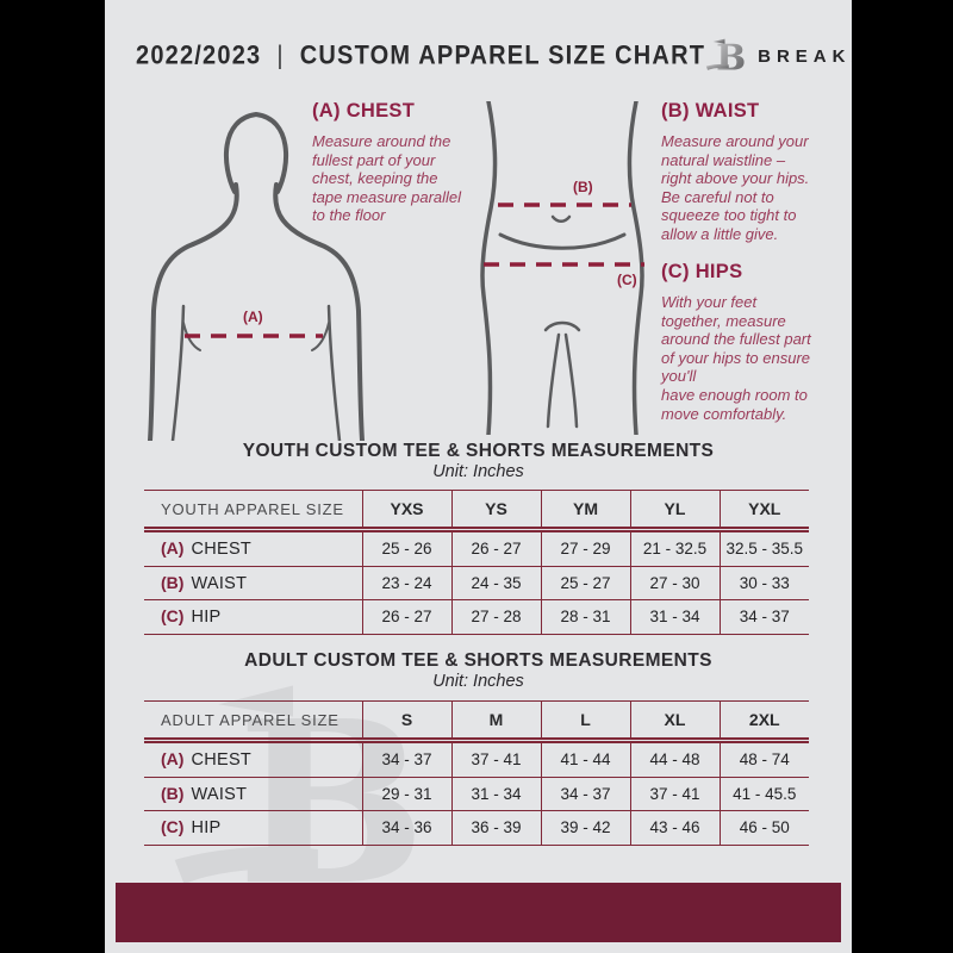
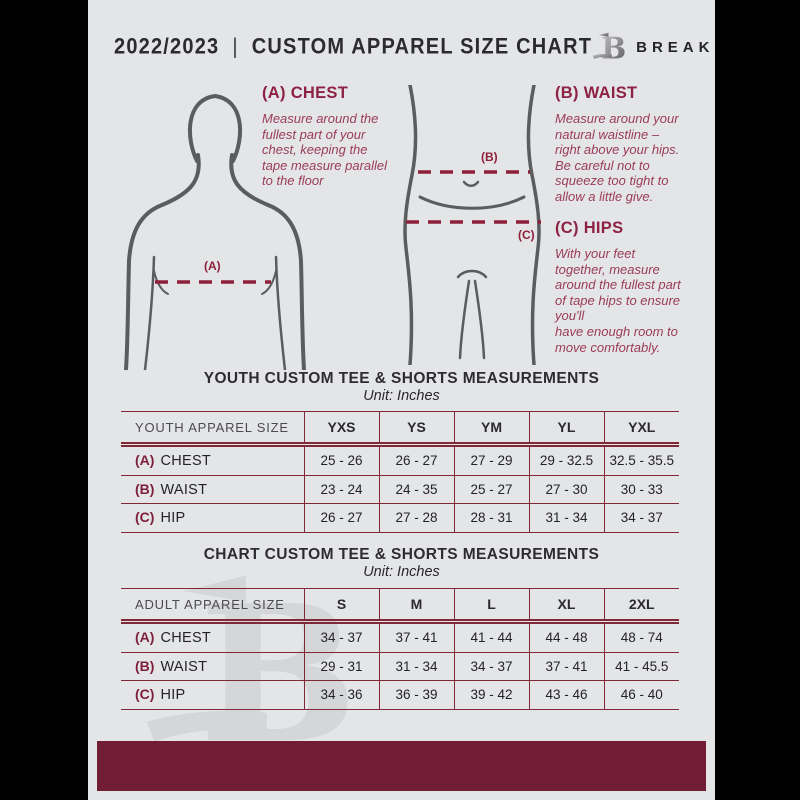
  B
  2022/2023
  |
  CUSTOM APPAREL SIZE CHART
  B
  (A)
  (B)
  (C)
  (A) CHEST
  Measure around the
  fullest part of your
  chest, keeping the
  tape measure parallel
  to the floor
  (B) WAIST
  Measure around your
  natural waistline –
  right above your hips.
  Be careful not to
  squeeze too tight to
  allow a little give.
  (C) HIPS
  With your feet
  together, measure
  around the fullest part
- of your hips to ensure
+ of tape hips to ensure
  you'll
  have enough room to
  move comfortably.
  YOUTH CUSTOM TEE & SHORTS MEASUREMENTS
  Unit: Inches
  YOUTH APPAREL SIZE	YXS	YS	YM	YL	YXL
- (A) CHEST	25 - 26	26 - 27	27 - 29	21 - 32.5	32.5 - 35.5
+ (A) CHEST	25 - 26	26 - 27	27 - 29	29 - 32.5	32.5 - 35.5
  (B) WAIST	23 - 24	24 - 35	25 - 27	27 - 30	30 - 33
  (C) HIP	26 - 27	27 - 28	28 - 31	31 - 34	34 - 37
- ADULT CUSTOM TEE & SHORTS MEASUREMENTS
+ CHART CUSTOM TEE & SHORTS MEASUREMENTS
  Unit: Inches
  ADULT APPAREL SIZE	S	M	L	XL	2XL
  (A) CHEST	34 - 37	37 - 41	41 - 44	44 - 48	48 - 74
  (B) WAIST	29 - 31	31 - 34	34 - 37	37 - 41	41 - 45.5
- (C) HIP	34 - 36	36 - 39	39 - 42	43 - 46	46 - 50
+ (C) HIP	34 - 36	36 - 39	39 - 42	43 - 46	46 - 40
